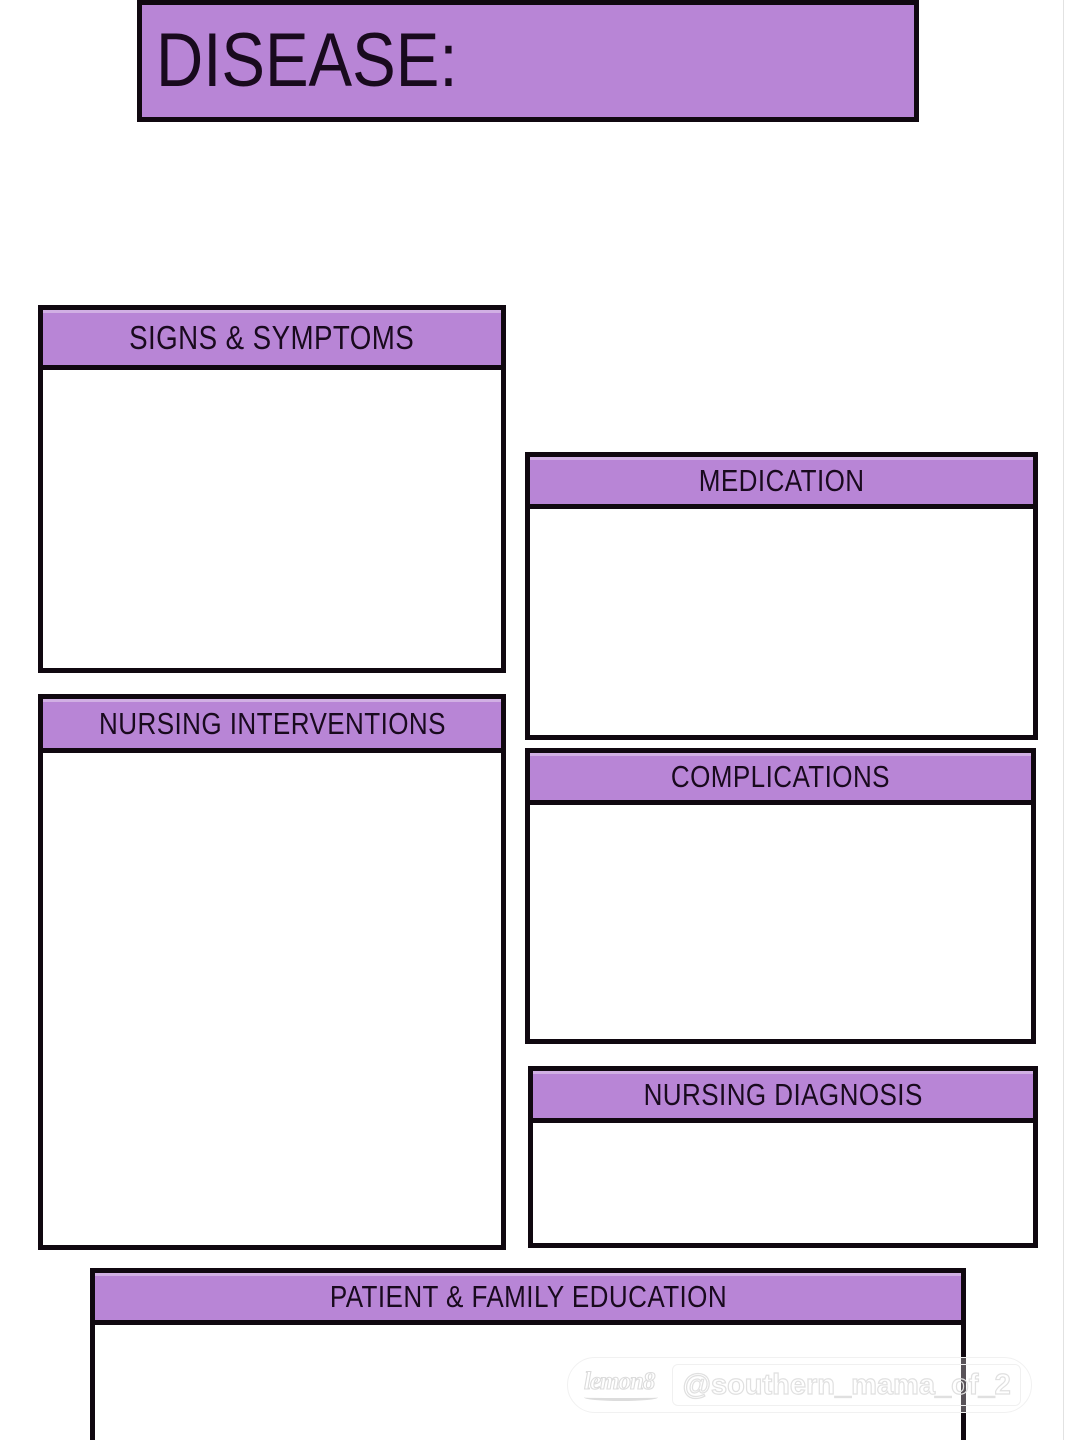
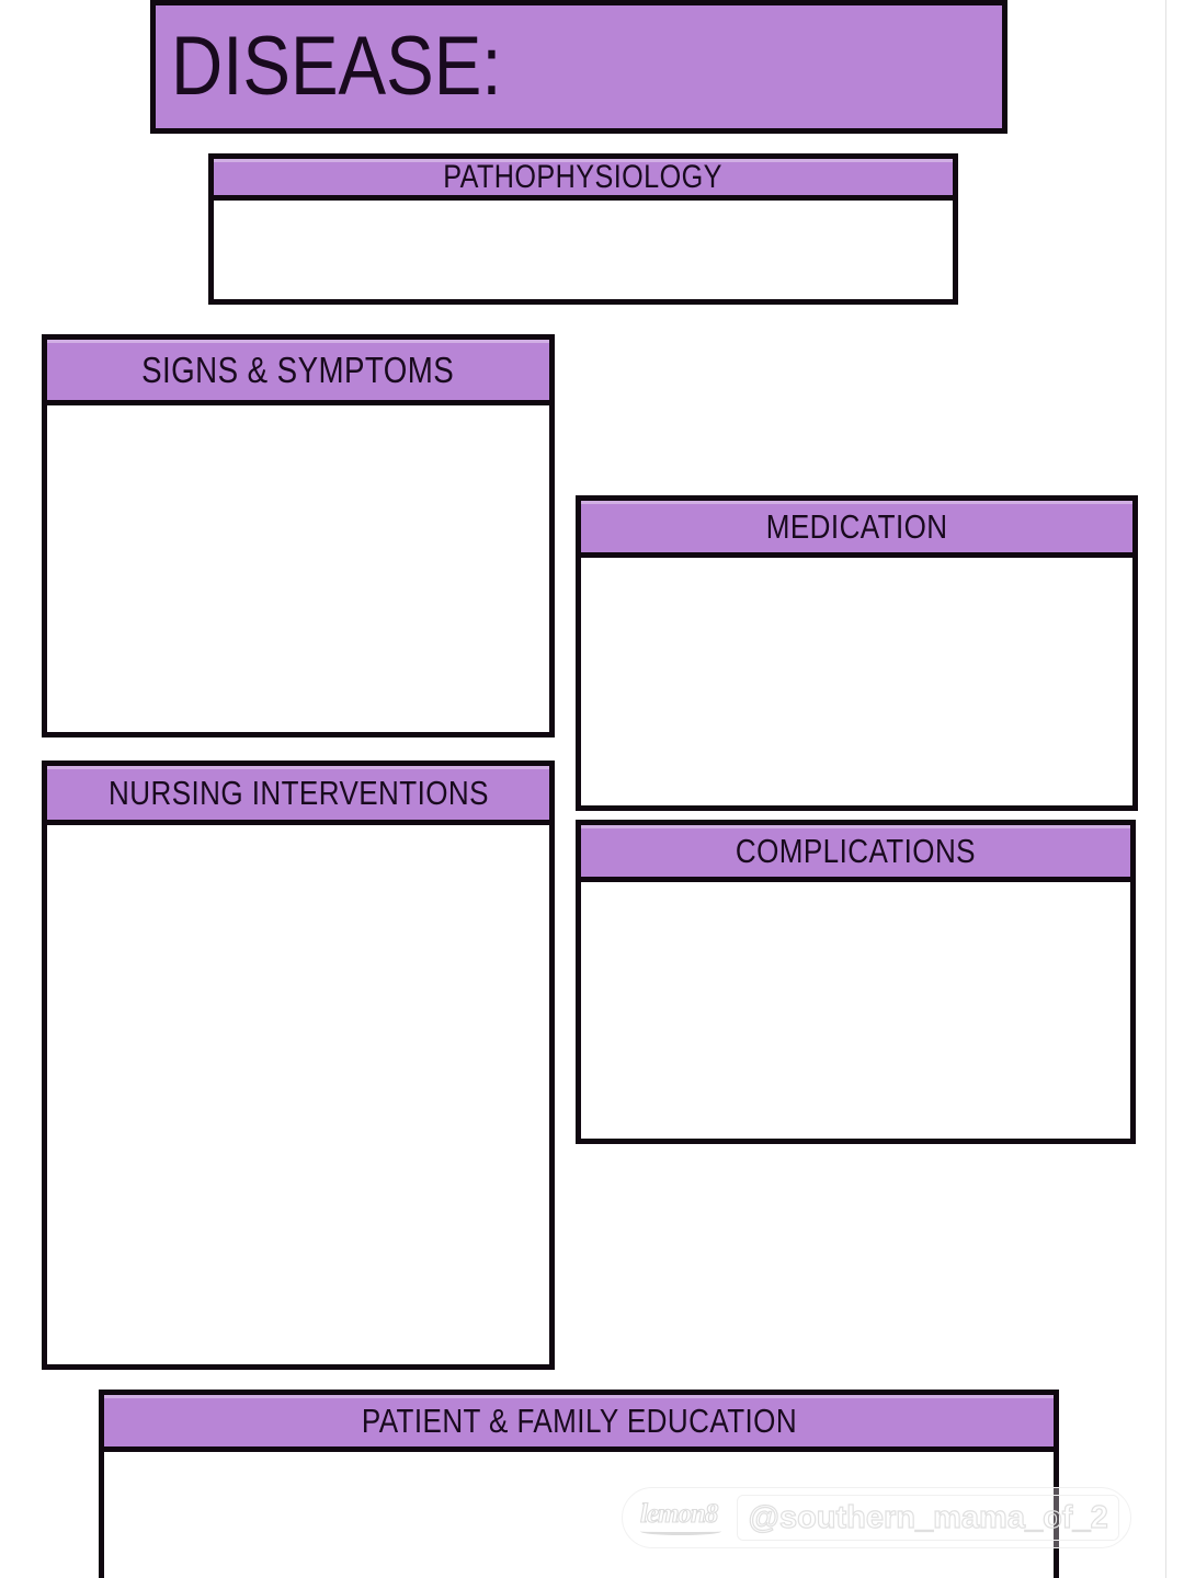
  DISEASE:
+ PATHOPHYSIOLOGY
  SIGNS & SYMPTOMS
  NURSING INTERVENTIONS
  MEDICATION
  COMPLICATIONS
- NURSING DIAGNOSIS
  PATIENT & FAMILY EDUCATION
  lemon8
  @southern_mama_of_2
